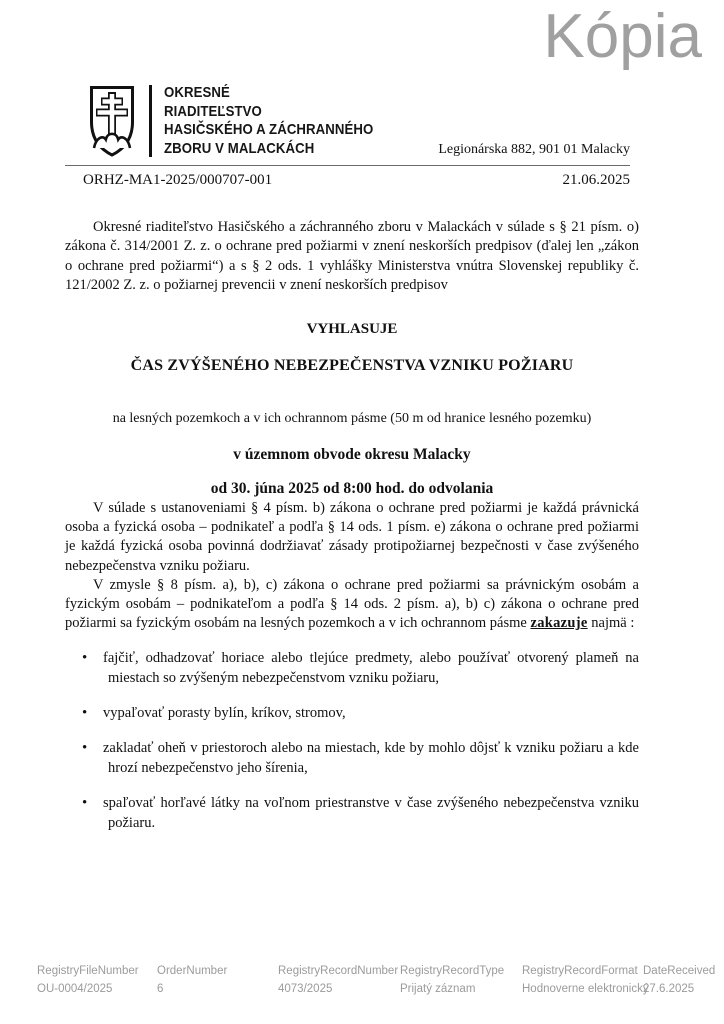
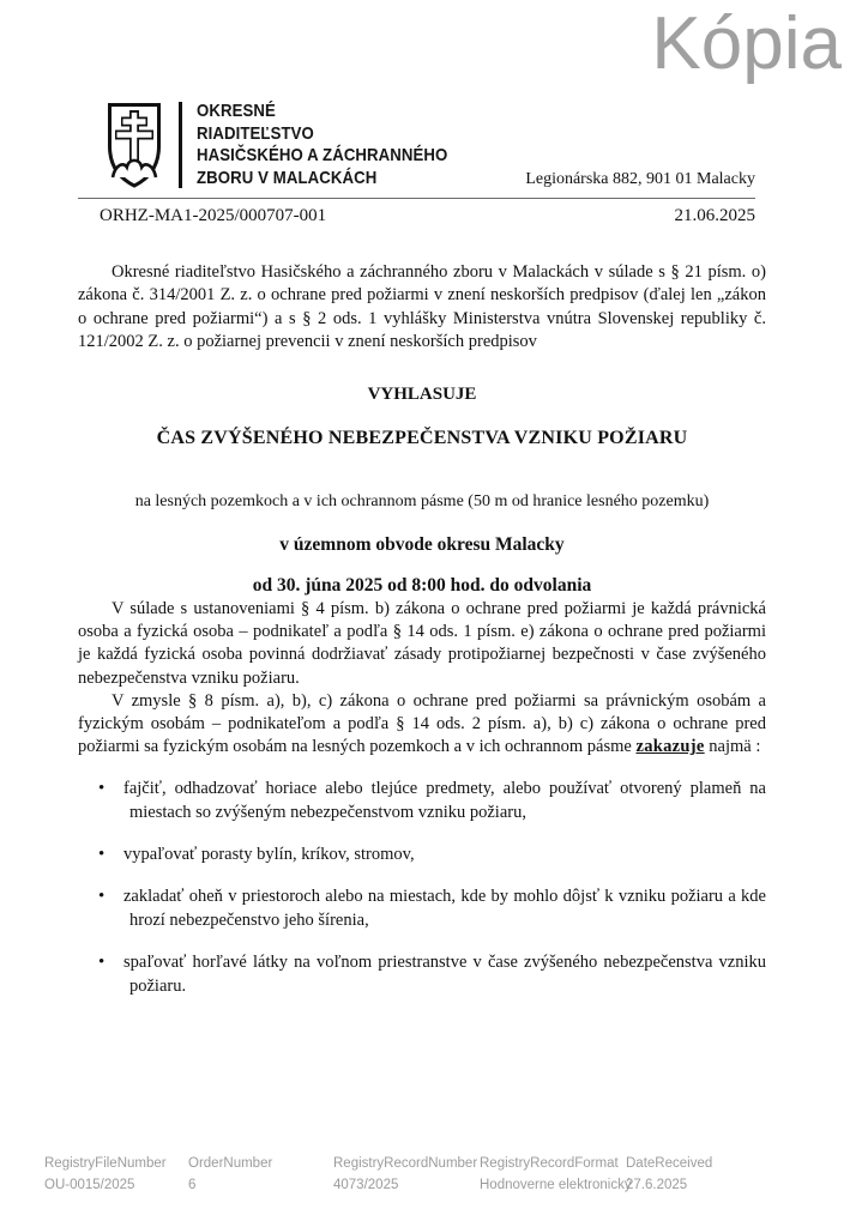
  Kópia
  OKRESNÉ
  RIADITEĽSTVO
  HASIČSKÉHO A ZÁCHRANNÉHO
  ZBORU V MALACKÁCH
  Legionárska 882, 901 01 Malacky
  ORHZ-MA1-2025/000707-001
  21.06.2025
  Okresné riaditeľstvo Hasičského a záchranného zboru v Malackách v súlade s § 21 písm. o) zákona č. 314/2001 Z. z. o ochrane pred požiarmi v znení neskorších predpisov (ďalej len „zákon o ochrane pred požiarmi“) a s § 2 ods. 1 vyhlášky Ministerstva vnútra Slovenskej republiky č. 121/2002 Z. z. o požiarnej prevencii v znení neskorších predpisov
  VYHLASUJE
  ČAS ZVÝŠENÉHO NEBEZPEČENSTVA VZNIKU POŽIARU
  na lesných pozemkoch a v ich ochrannom pásme (50 m od hranice lesného pozemku)
  v územnom obvode okresu Malacky
  od 30. júna 2025 od 8:00 hod. do odvolania
  V súlade s ustanoveniami § 4 písm. b) zákona o ochrane pred požiarmi je každá právnická osoba a fyzická osoba – podnikateľ a podľa § 14 ods. 1 písm. e) zákona o ochrane pred požiarmi je každá fyzická osoba povinná dodržiavať zásady protipožiarnej bezpečnosti v čase zvýšeného nebezpečenstva vzniku požiaru.
  V zmysle § 8 písm. a), b), c) zákona o ochrane pred požiarmi sa právnickým osobám a fyzickým osobám – podnikateľom a podľa § 14 ods. 2 písm. a), b) c) zákona o ochrane pred požiarmi sa fyzickým osobám na lesných pozemkoch a v ich ochrannom pásme zakazuje najmä :
  •
  fajčiť, odhadzovať horiace alebo tlejúce predmety, alebo používať otvorený plameň na miestach so zvýšeným nebezpečenstvom vzniku požiaru,
  •
  vypaľovať porasty bylín, kríkov, stromov,
  •
  zakladať oheň v priestoroch alebo na miestach, kde by mohlo dôjsť k vzniku požiaru a kde hrozí nebezpečenstvo jeho šírenia,
  •
  spaľovať horľavé látky na voľnom priestranstve v čase zvýšeného nebezpečenstva vzniku požiaru.
  RegistryFileNumber
- OU-0004/2025
+ OU-0015/2025
  OrderNumber
  6
  RegistryRecordNumber
  4073/2025
- RegistryRecordType
- Prijatý záznam
  RegistryRecordFormat
  Hodnoverne elektronick
  DateReceived
  27.6.2025
